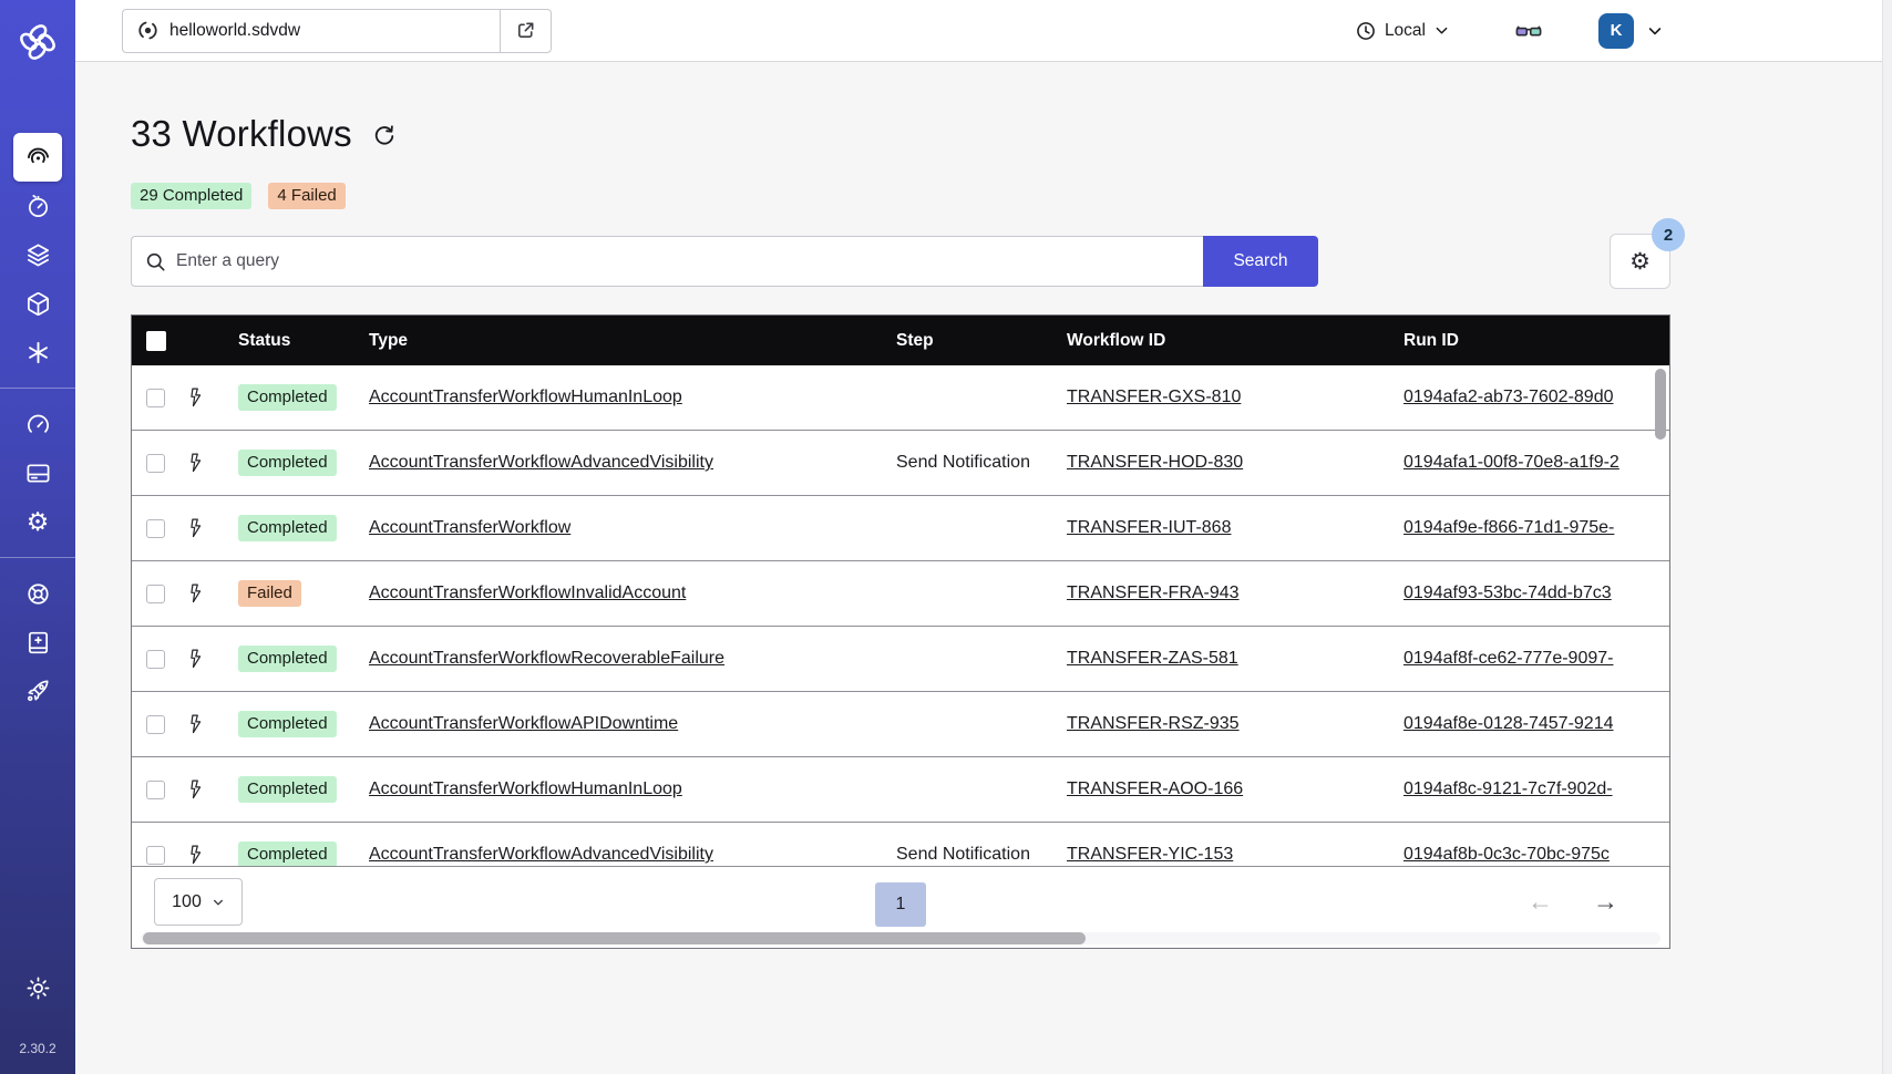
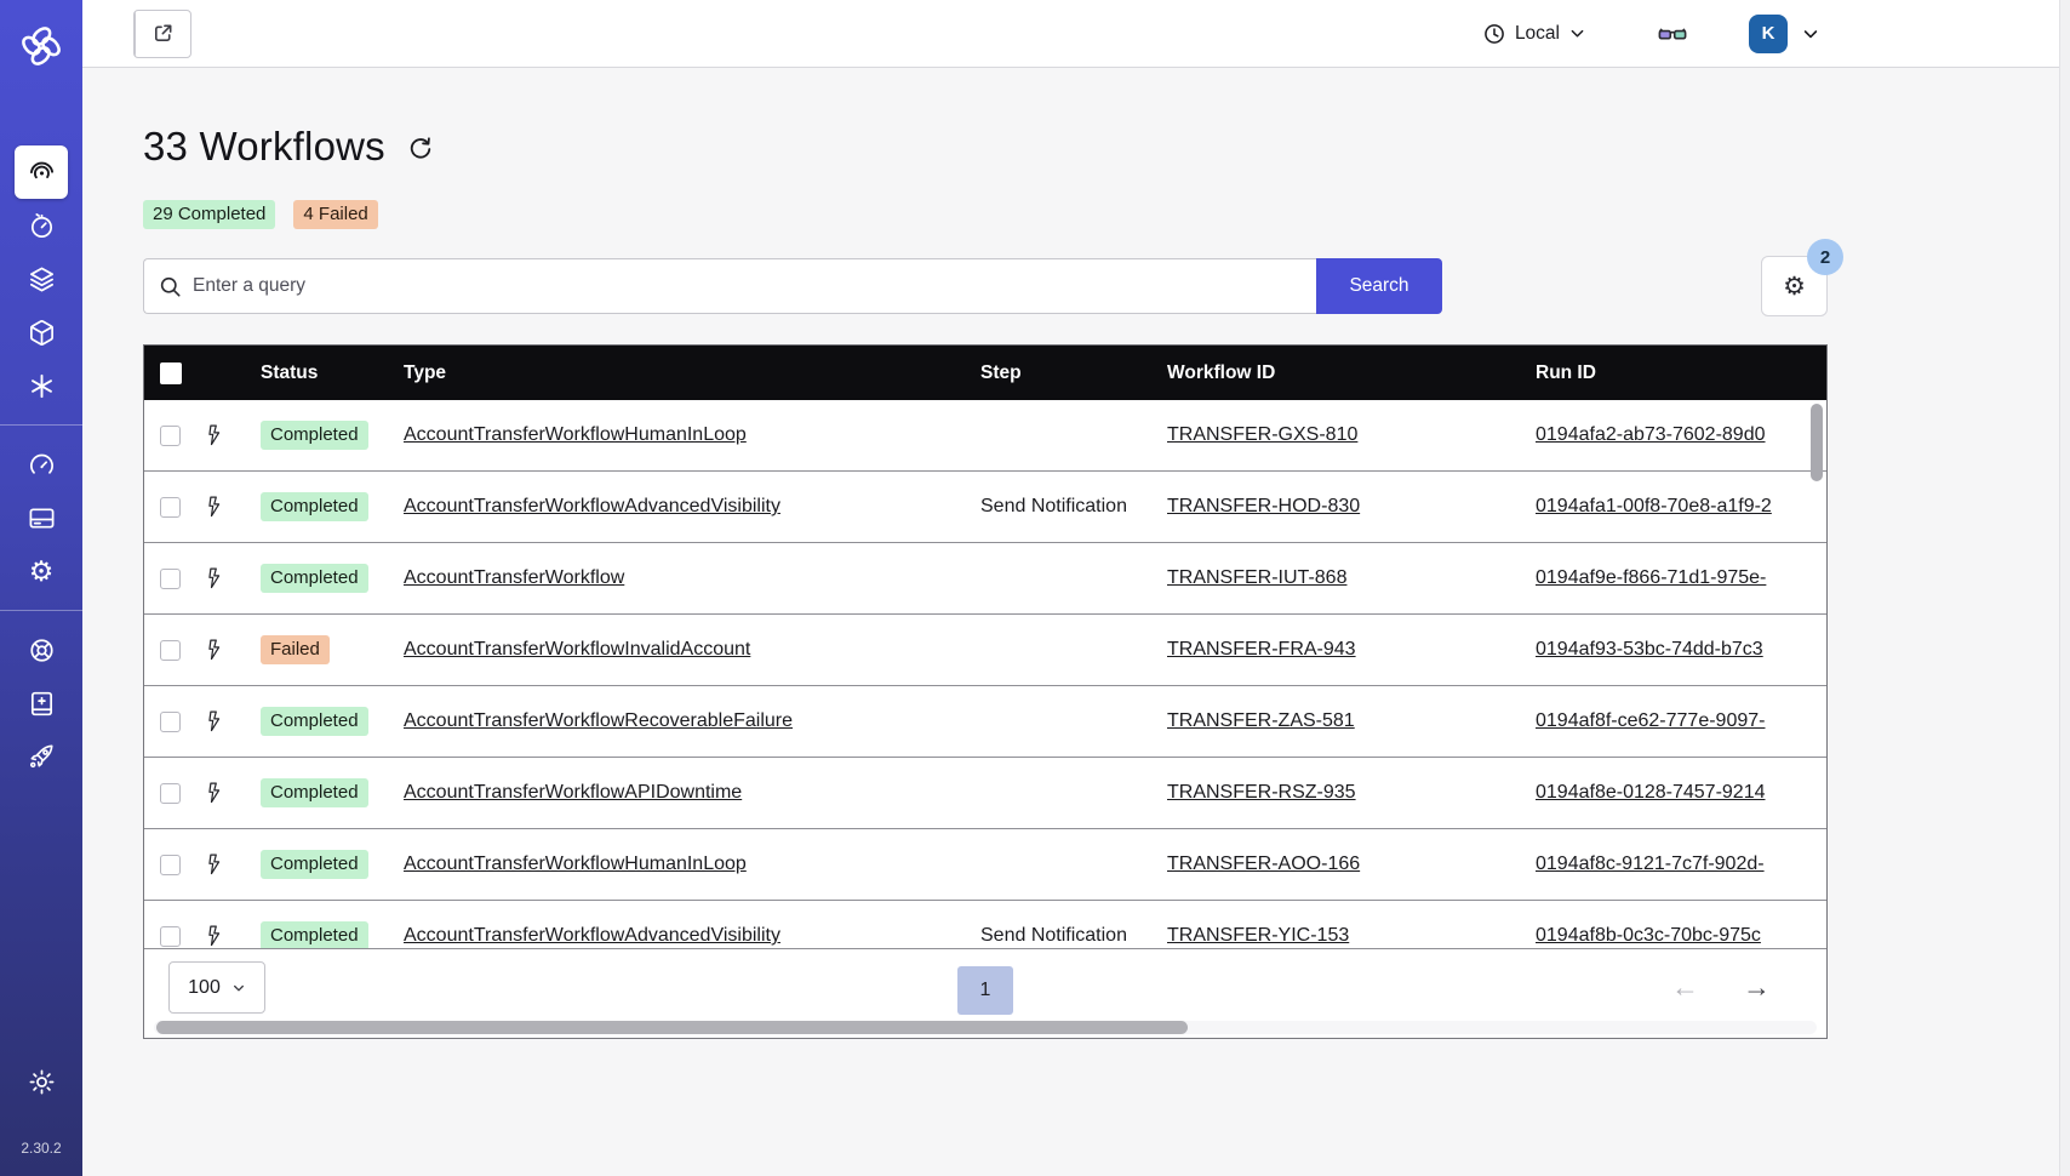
  ⚙
  2.30.2
- helloworld.sdvdw
  Local
  K
  33 Workflows
  29 Completed
  4 Failed
  Enter a query
  Search
  ⚙
  2
  Status
  Type
  Step
  Workflow ID
  Run ID
  Completed
  AccountTransferWorkflowHumanInLoop
  TRANSFER-GXS-810
  0194afa2-ab73-7602-89d0
  Completed
  AccountTransferWorkflowAdvancedVisibility
  Send Notification
  TRANSFER-HOD-830
  0194afa1-00f8-70e8-a1f9-2
  Completed
  AccountTransferWorkflow
  TRANSFER-IUT-868
  0194af9e-f866-71d1-975e-
  Failed
  AccountTransferWorkflowInvalidAccount
  TRANSFER-FRA-943
  0194af93-53bc-74dd-b7c3
  Completed
  AccountTransferWorkflowRecoverableFailure
  TRANSFER-ZAS-581
  0194af8f-ce62-777e-9097-
  Completed
  AccountTransferWorkflowAPIDowntime
  TRANSFER-RSZ-935
  0194af8e-0128-7457-9214
  Completed
  AccountTransferWorkflowHumanInLoop
  TRANSFER-AOO-166
  0194af8c-9121-7c7f-902d-
  Completed
  AccountTransferWorkflowAdvancedVisibility
  Send Notification
  TRANSFER-YIC-153
  0194af8b-0c3c-70bc-975c
  100
  1
  ←
  →
